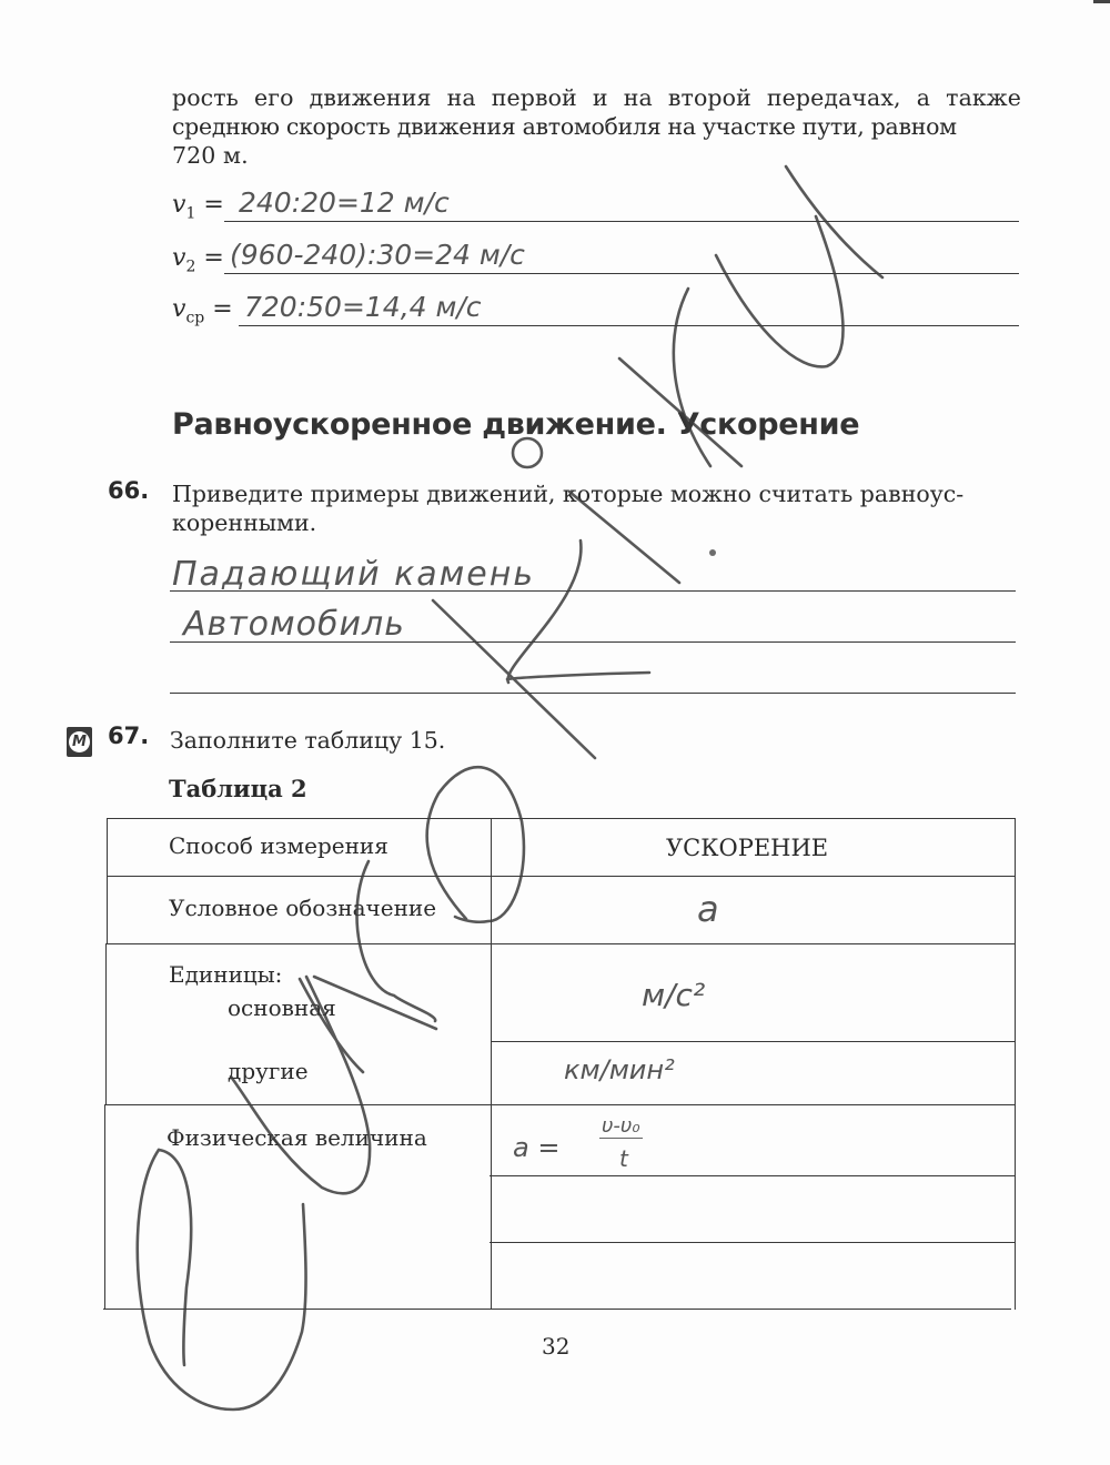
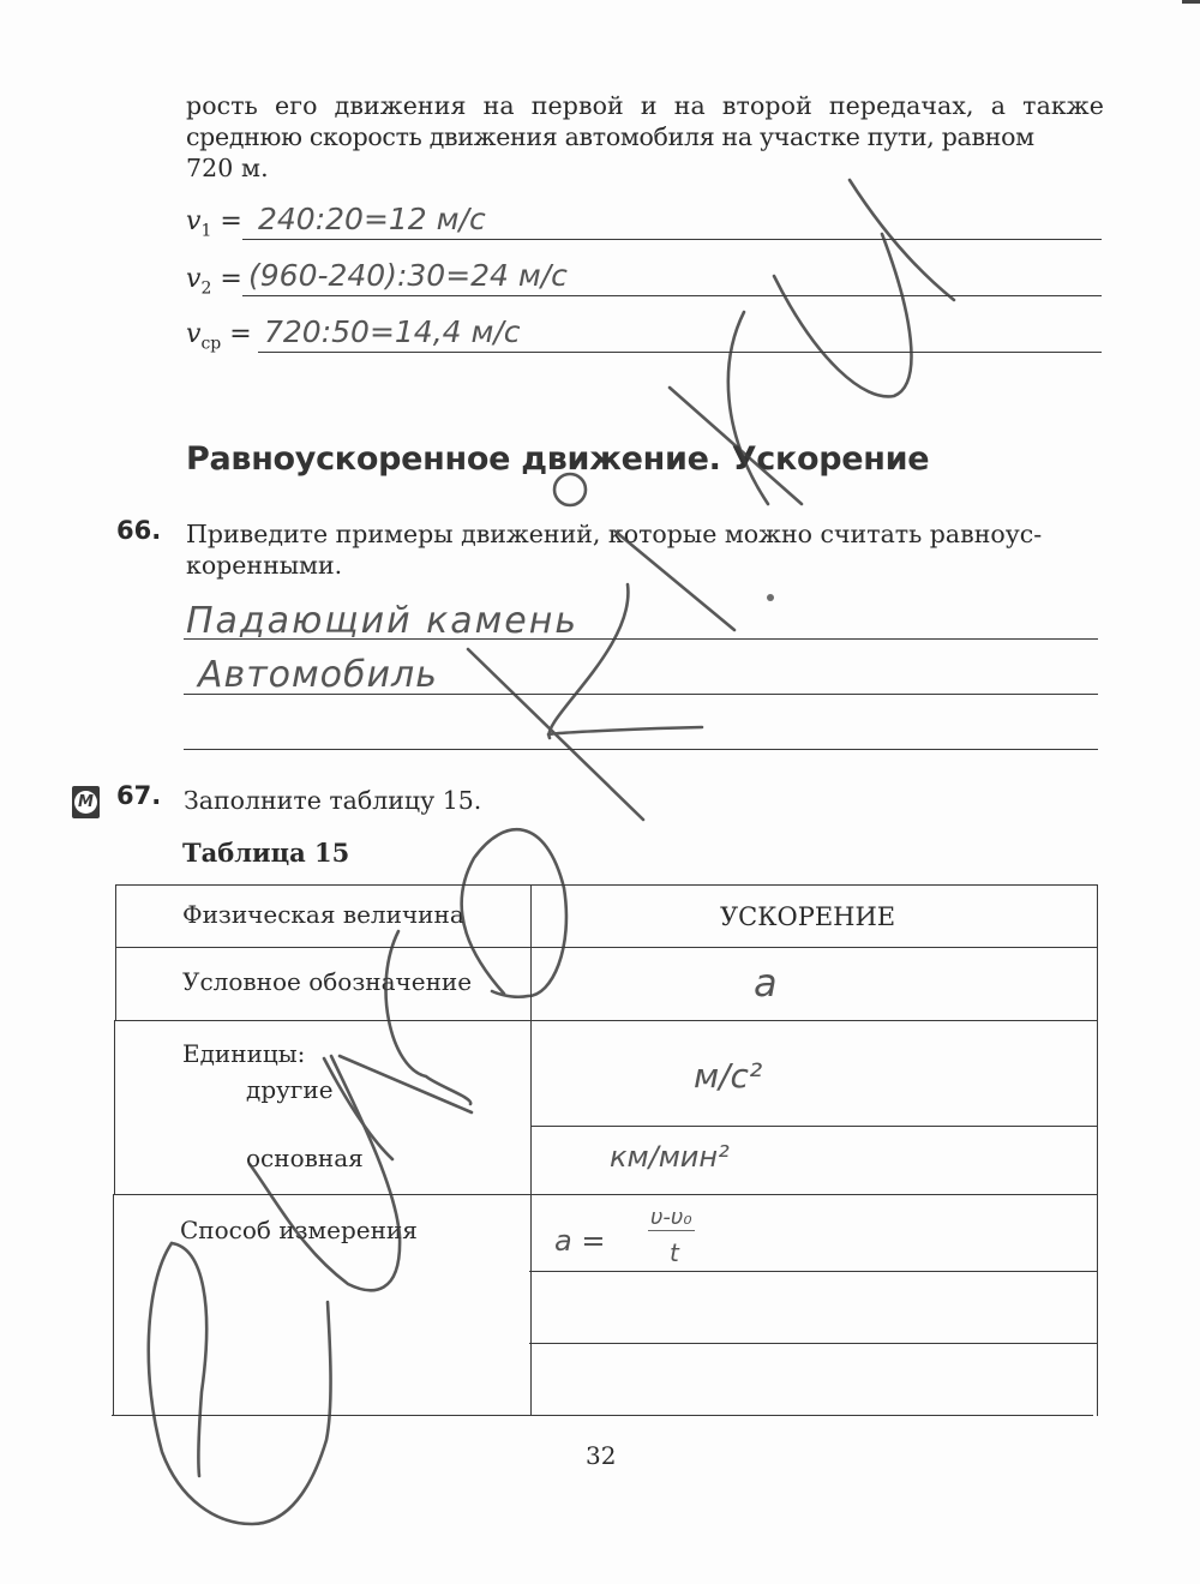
  рость его движения на первой и на второй передачах, а также
  среднюю скорость движения автомобиля на участке пути, равном
  720 м.
  v1 =
  240:20=12 м/с
  v2 =
  (960-240):30=24 м/с
  vср =
  720:50=14,4 м/с
  Равноускоренное движение. Ускорение
  66.
  Приведите примеры движений, которые можно считать равноус-
  коренными.
  Падающий камень
  Автомобиль
  М
  67.
  Заполните таблицу 15.
- Таблица 2
+ Таблица 15
- Способ измерения
+ Физическая величина
  УСКОРЕНИЕ
  Условное обозначение
  a
  Единицы:
- основная
+ другие
  м/с²
- другие
+ основная
  км/мин²
- Физическая величина
+ Способ измерения
  a =
  υ-υ₀
  t
  32
